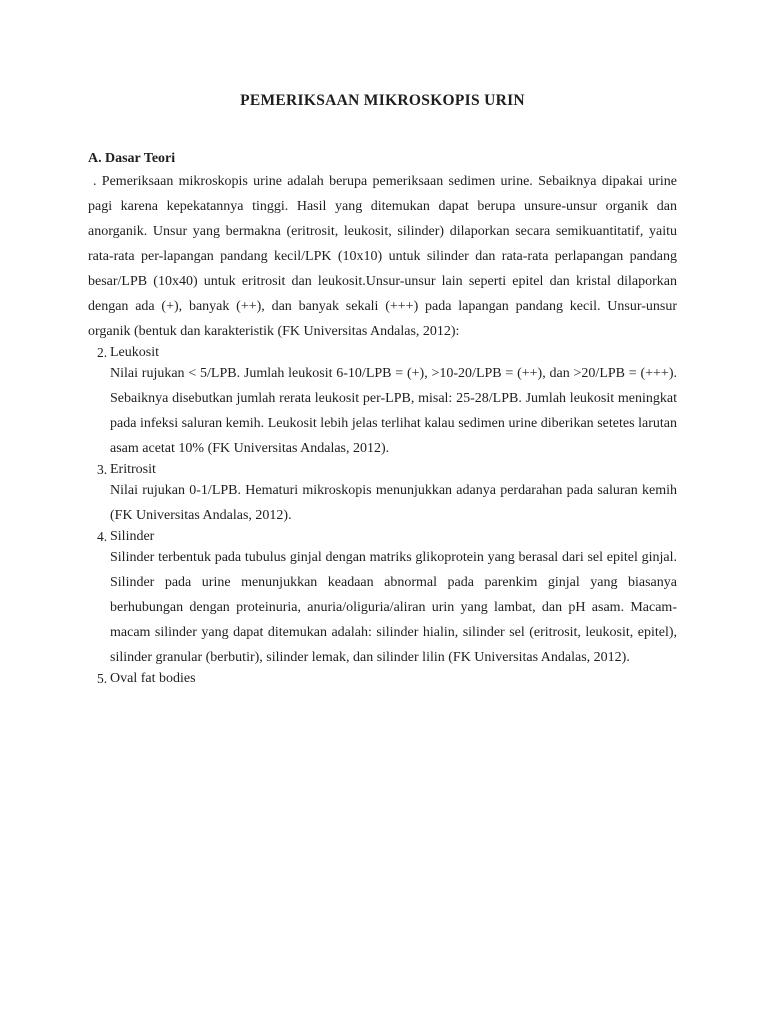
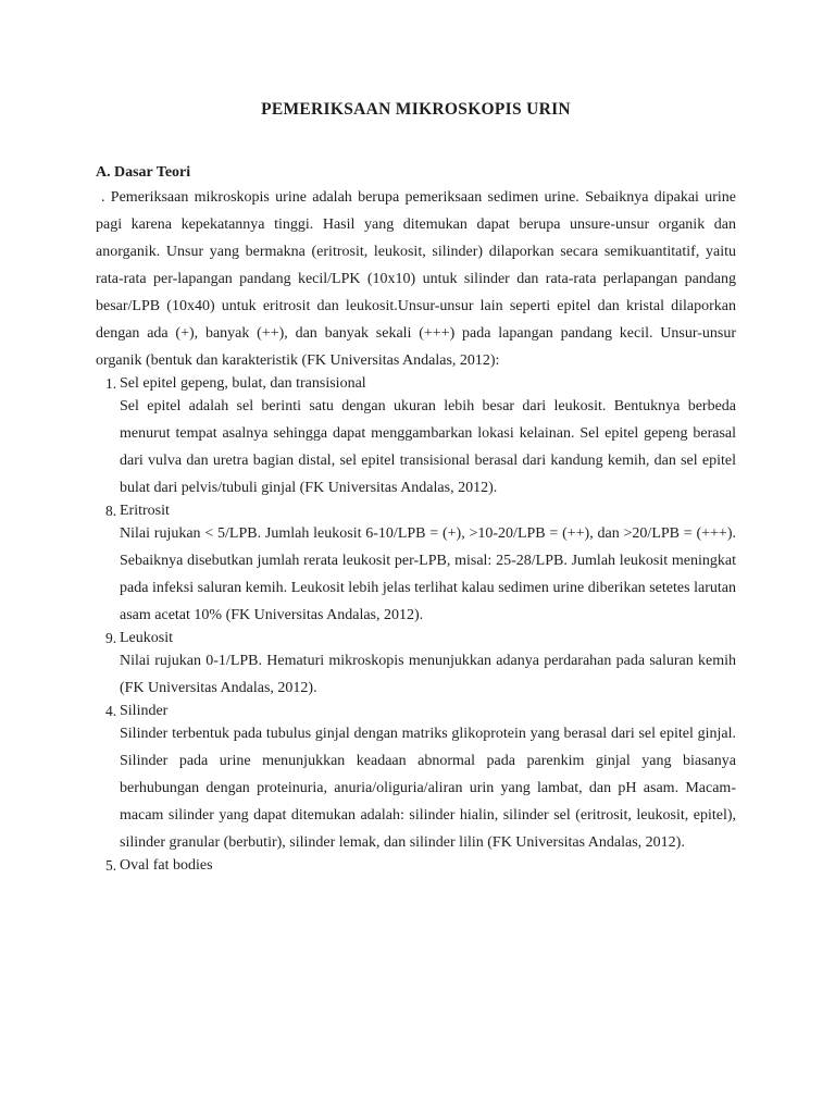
  PEMERIKSAAN MIKROSKOPIS URIN
  A.
  Dasar Teori
  . Pemeriksaan mikroskopis urine adalah berupa pemeriksaan sedimen urine. Sebaiknya dipakai urine pagi karena kepekatannya tinggi. Hasil yang ditemukan dapat berupa unsure-unsur organik dan anorganik. Unsur yang bermakna (eritrosit, leukosit, silinder) dilaporkan secara semikuantitatif, yaitu rata-rata per-lapangan pandang kecil/LPK (10x10) untuk silinder dan rata-rata perlapangan pandang besar/LPB (10x40) untuk eritrosit dan leukosit.Unsur-unsur lain seperti epitel dan kristal dilaporkan dengan ada (+), banyak (++), dan banyak sekali (+++) pada lapangan pandang kecil. Unsur-unsur organik (bentuk dan karakteristik (FK Universitas Andalas, 2012):
+ 1.
+ Sel epitel gepeng, bulat, dan transisional
+ Sel epitel adalah sel berinti satu dengan ukuran lebih besar dari leukosit. Bentuknya berbeda menurut tempat asalnya sehingga dapat menggambarkan lokasi kelainan. Sel epitel gepeng berasal dari vulva dan uretra bagian distal, sel epitel transisional berasal dari kandung kemih, dan sel epitel bulat dari pelvis/tubuli ginjal (FK Universitas Andalas, 2012).
- 2.
+ 8.
- Leukosit
+ Eritrosit
  Nilai rujukan < 5/LPB. Jumlah leukosit 6-10/LPB = (+), >10-20/LPB = (++), dan >20/LPB = (+++). Sebaiknya disebutkan jumlah rerata leukosit per-LPB, misal: 25-28/LPB. Jumlah leukosit meningkat pada infeksi saluran kemih. Leukosit lebih jelas terlihat kalau sedimen urine diberikan setetes larutan asam acetat 10% (FK Universitas Andalas, 2012).
- 3.
+ 9.
- Eritrosit
+ Leukosit
  Nilai rujukan 0-1/LPB. Hematuri mikroskopis menunjukkan adanya perdarahan pada saluran kemih (FK Universitas Andalas, 2012).
  4.
  Silinder
  Silinder terbentuk pada tubulus ginjal dengan matriks glikoprotein yang berasal dari sel epitel ginjal. Silinder pada urine menunjukkan keadaan abnormal pada parenkim ginjal yang biasanya berhubungan dengan proteinuria, anuria/oliguria/aliran urin yang lambat, dan pH asam. Macam-macam silinder yang dapat ditemukan adalah: silinder hialin, silinder sel (eritrosit, leukosit, epitel), silinder granular (berbutir), silinder lemak, dan silinder lilin (FK Universitas Andalas, 2012).
  5.
  Oval fat bodies
